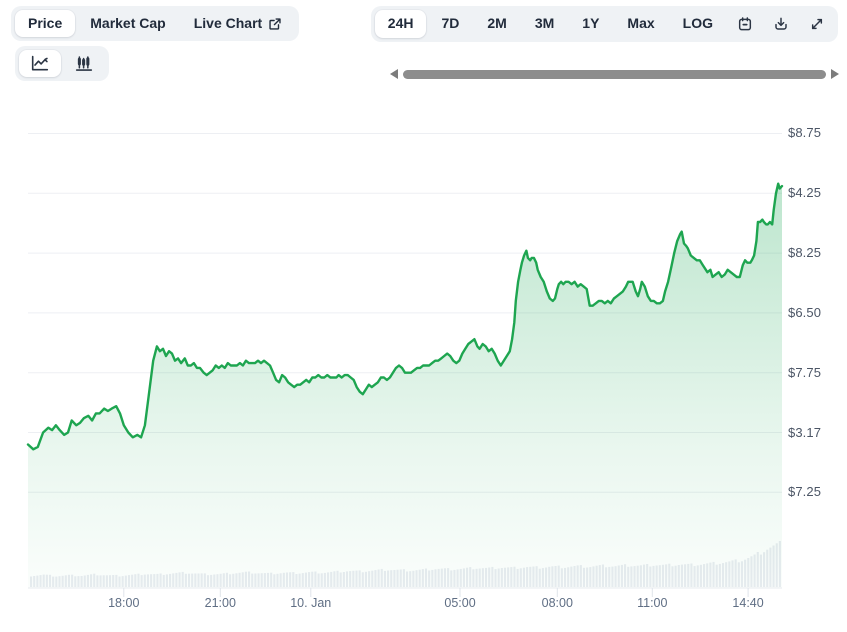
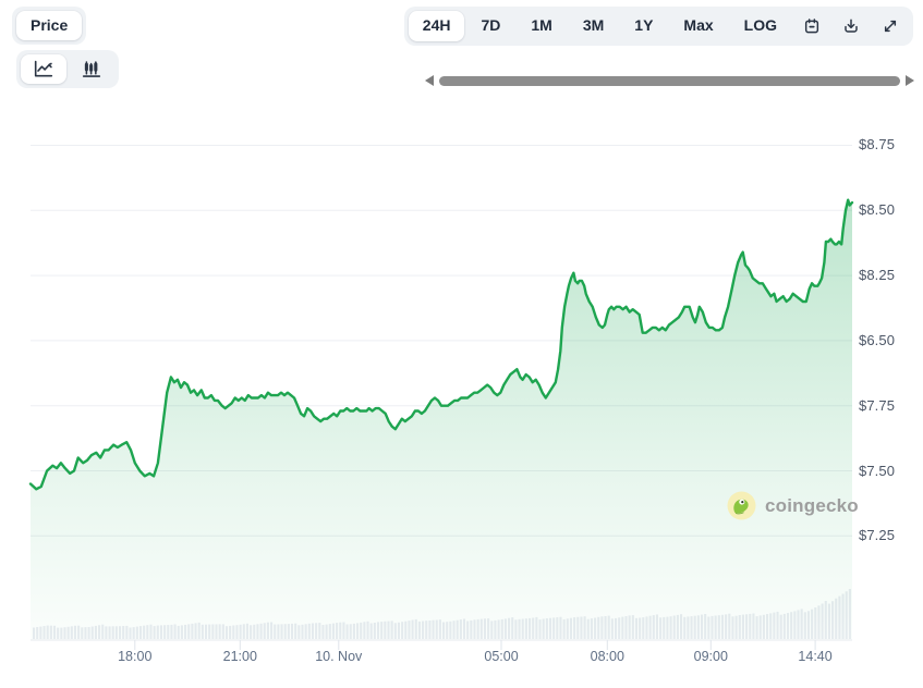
  Price
- Market Cap
- Live Chart
  24H
  7D
- 2M
+ 1M
  3M
  1Y
  Max
  LOG
  $8.75
- $4.25
+ $8.50
  $8.25
  $6.50
  $7.75
- $3.17
+ $7.50
  $7.25
  18:00
  21:00
- 10. Jan
+ 10. Nov
  05:00
  08:00
- 11:00
+ 09:00
  14:40
+ coingecko
